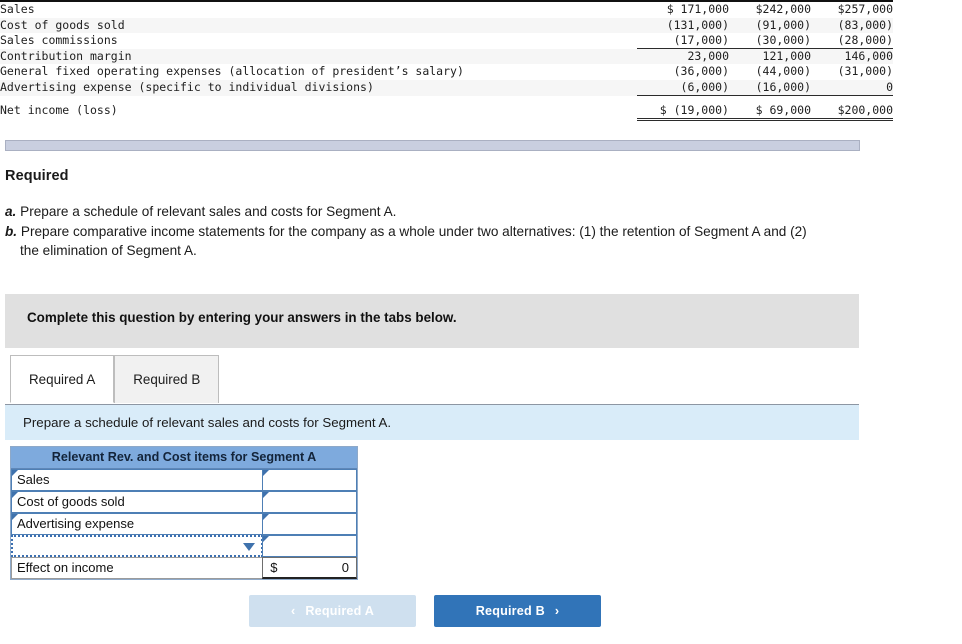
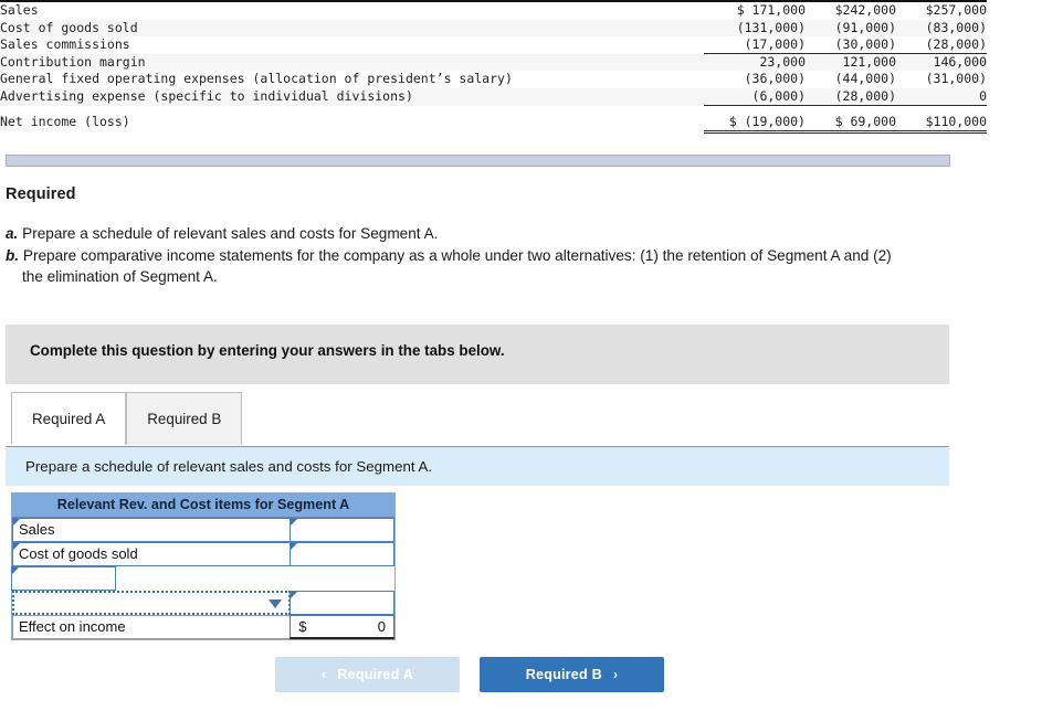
  Sales	$ 171,000	$242,000	$257,000
  Cost of goods sold	(131,000)	(91,000)	(83,000)
  Sales commissions	(17,000)	(30,000)	(28,000)
  Contribution margin	23,000	121,000	146,000
  General fixed operating expenses (allocation of president’s salary)	(36,000)	(44,000)	(31,000)
- Advertising expense (specific to individual divisions)	(6,000)	(16,000)	0
+ Advertising expense (specific to individual divisions)	(6,000)	(28,000)	0
- Net income (loss)	$ (19,000)	$ 69,000	$200,000
+ Net income (loss)	$ (19,000)	$ 69,000	$110,000
  Required
  a. Prepare a schedule of relevant sales and costs for Segment A.
  b. Prepare comparative income statements for the company as a whole under two alternatives: (1) the retention of Segment A and (2)
  the elimination of Segment A.
  Complete this question by entering your answers in the tabs below.
  Required A Required B
  Prepare a schedule of relevant sales and costs for Segment A.
  Relevant Rev. and Cost items for Segment A
  Sales
  Cost of goods sold
- Advertising expense
  Effect on income
  $
  0
  ‹ Required A
  Required B ›
